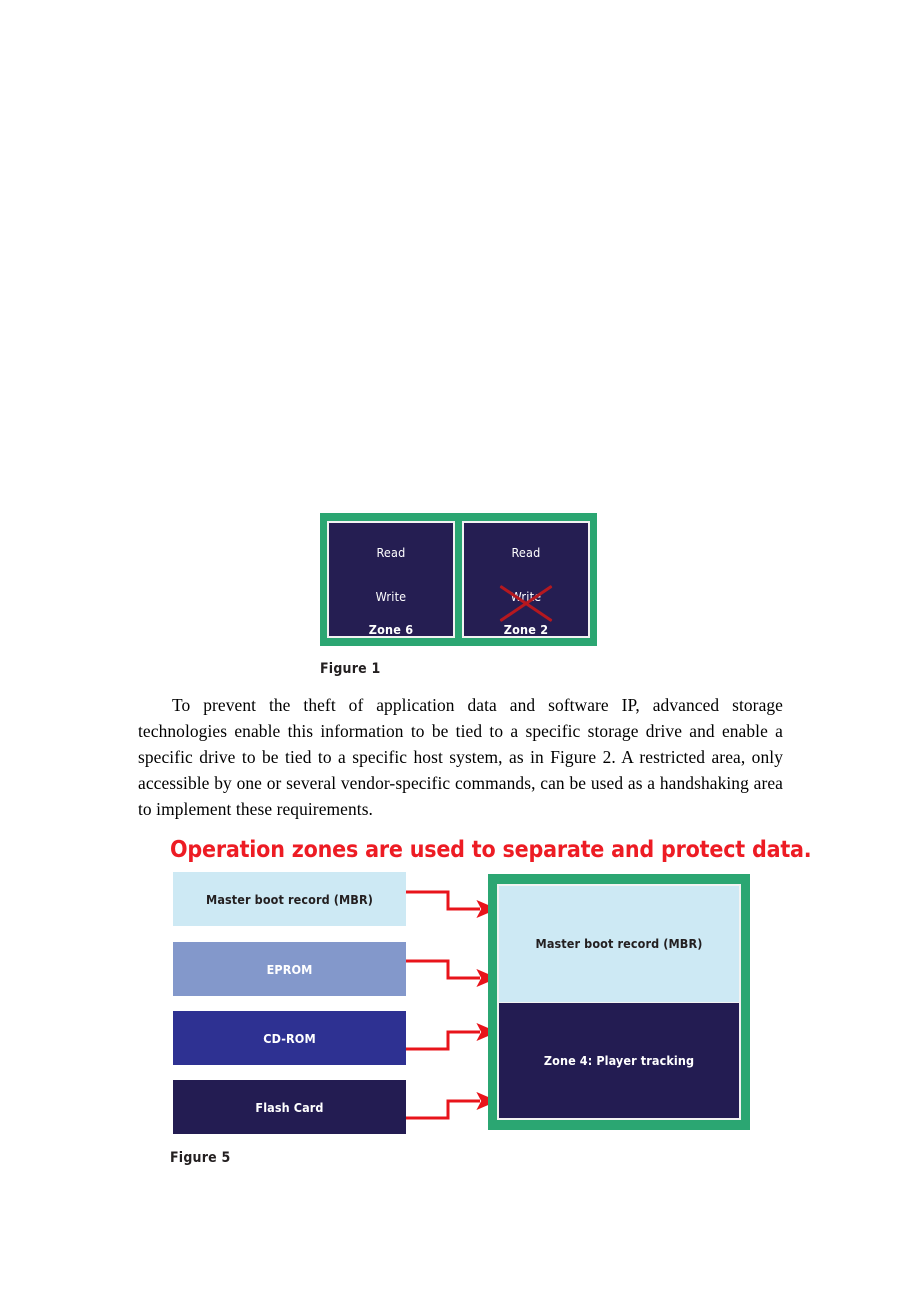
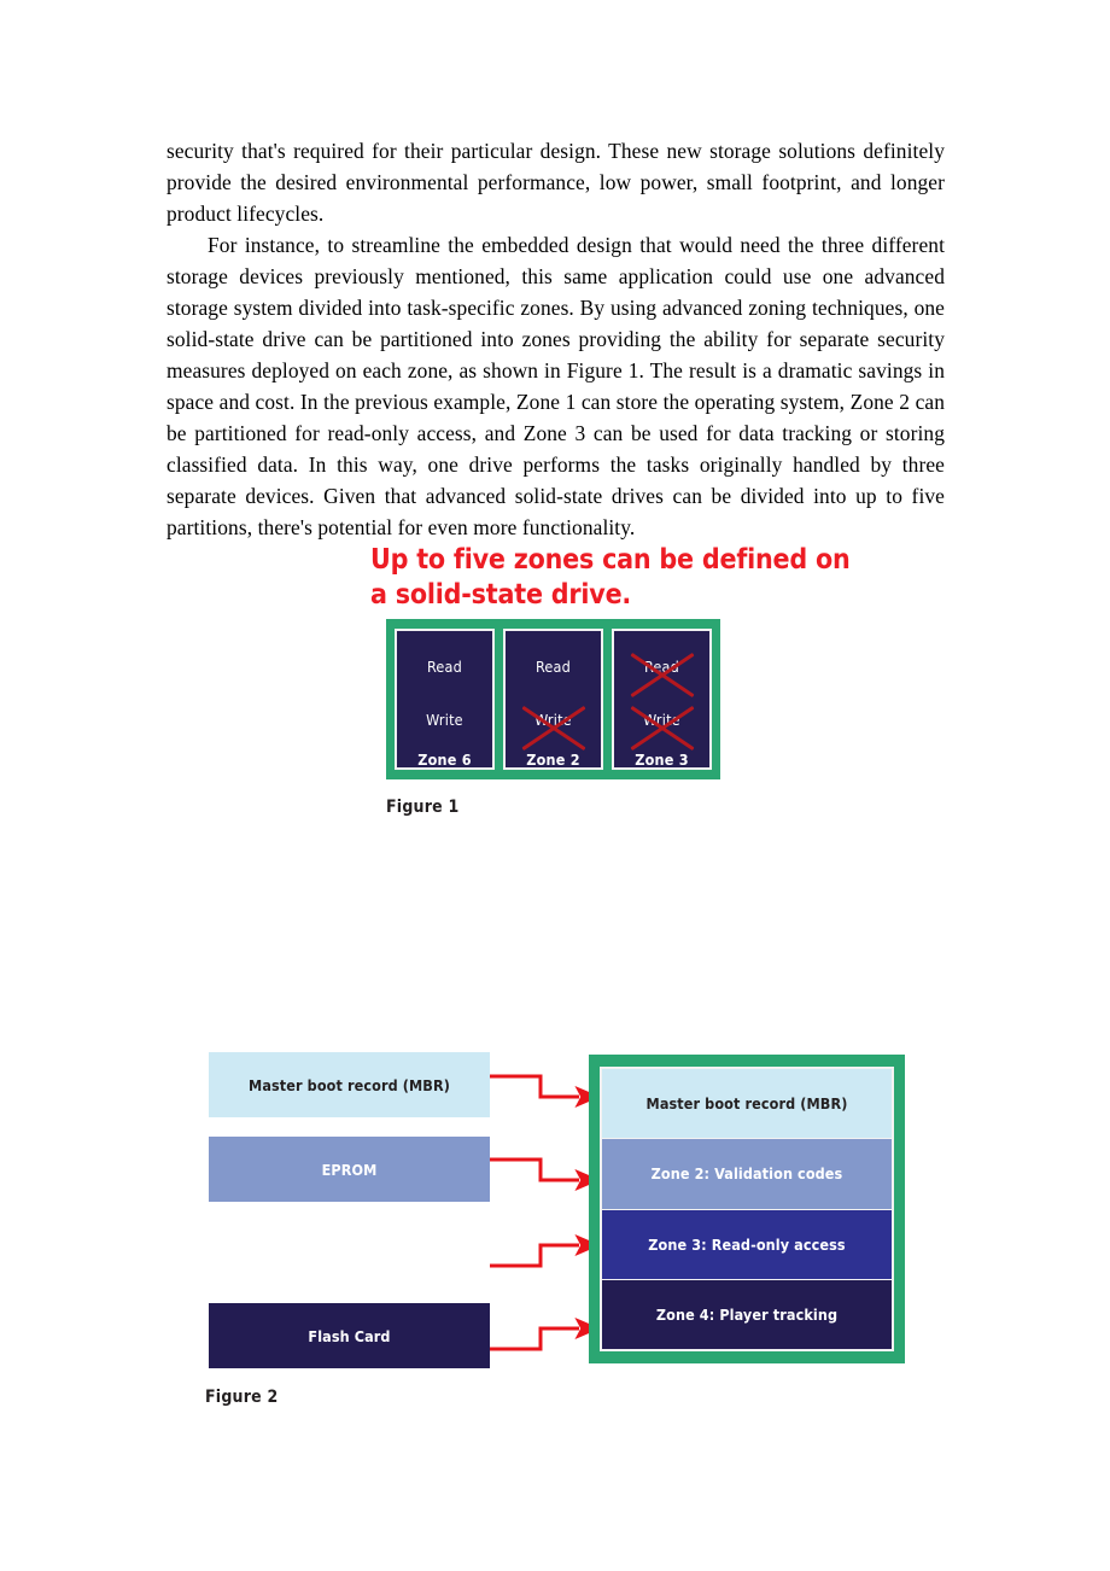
+ security that's required for their particular design. These new storage solutions definitely provide the desired environmental performance, low power, small footprint, and longer product lifecycles.
+ For instance, to streamline the embedded design that would need the three different storage devices previously mentioned, this same application could use one advanced storage system divided into task-specific zones. By using advanced zoning techniques, one solid-state drive can be partitioned into zones providing the ability for separate security measures deployed on each zone, as shown in Figure 1. The result is a dramatic savings in space and cost. In the previous example, Zone 1 can store the operating system, Zone 2 can be partitioned for read-only access, and Zone 3 can be used for data tracking or storing classified data. In this way, one drive performs the tasks originally handled by three separate devices. Given that advanced solid-state drives can be divided into up to five partitions, there's potential for even more functionality.
+ Up to five zones can be defined on a solid-state drive.
  Read
  Write
  Zone 6
  Read
  Zone 2
+ Zone 3
  Figure 1
- To prevent the theft of application data and software IP, advanced storage technologies enable this information to be tied to a specific storage drive and enable a specific drive to be tied to a specific host system, as in Figure 2. A restricted area, only accessible by one or several vendor-specific commands, can be used as a handshaking area to implement these requirements.
- Operation zones are used to separate and protect data.
  Master boot record (MBR)
  EPROM
- CD-ROM
  Flash Card
  Master boot record (MBR)
+ Zone 2: Validation codes
+ Zone 3: Read-only access
  Zone 4: Player tracking
- Figure 5
+ Figure 2
